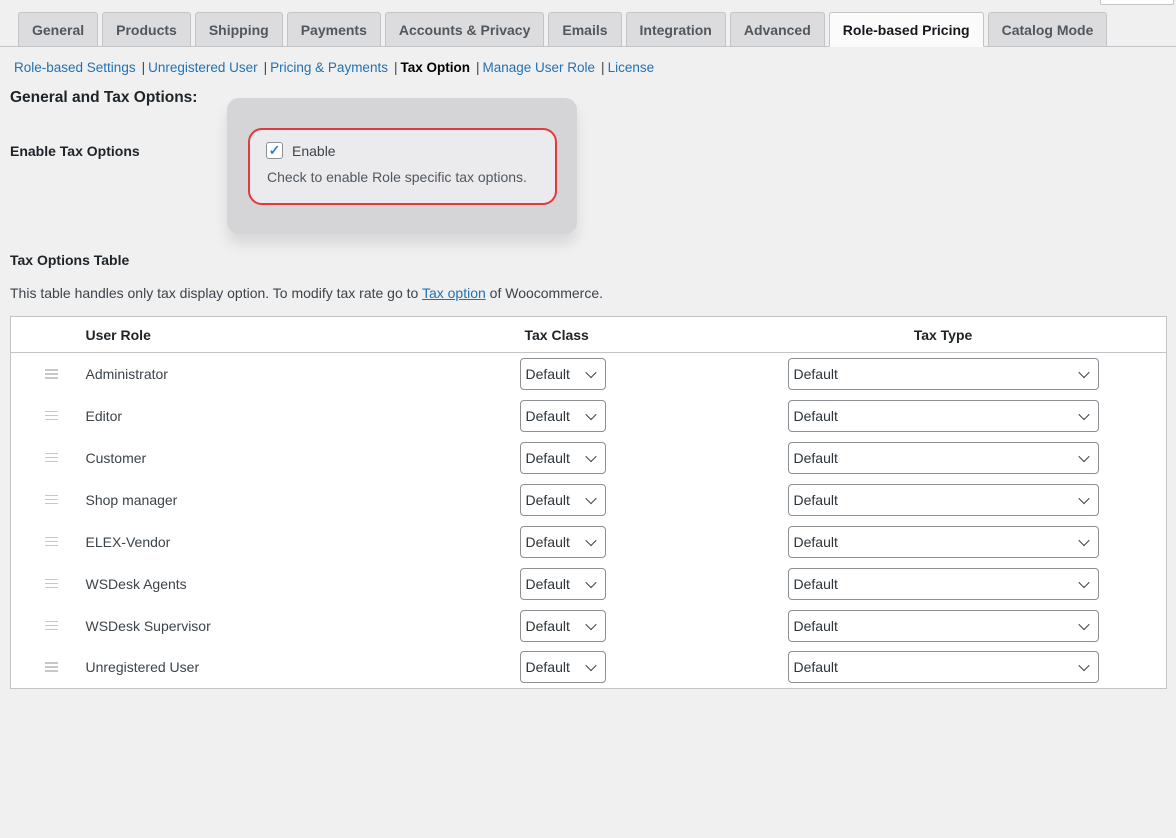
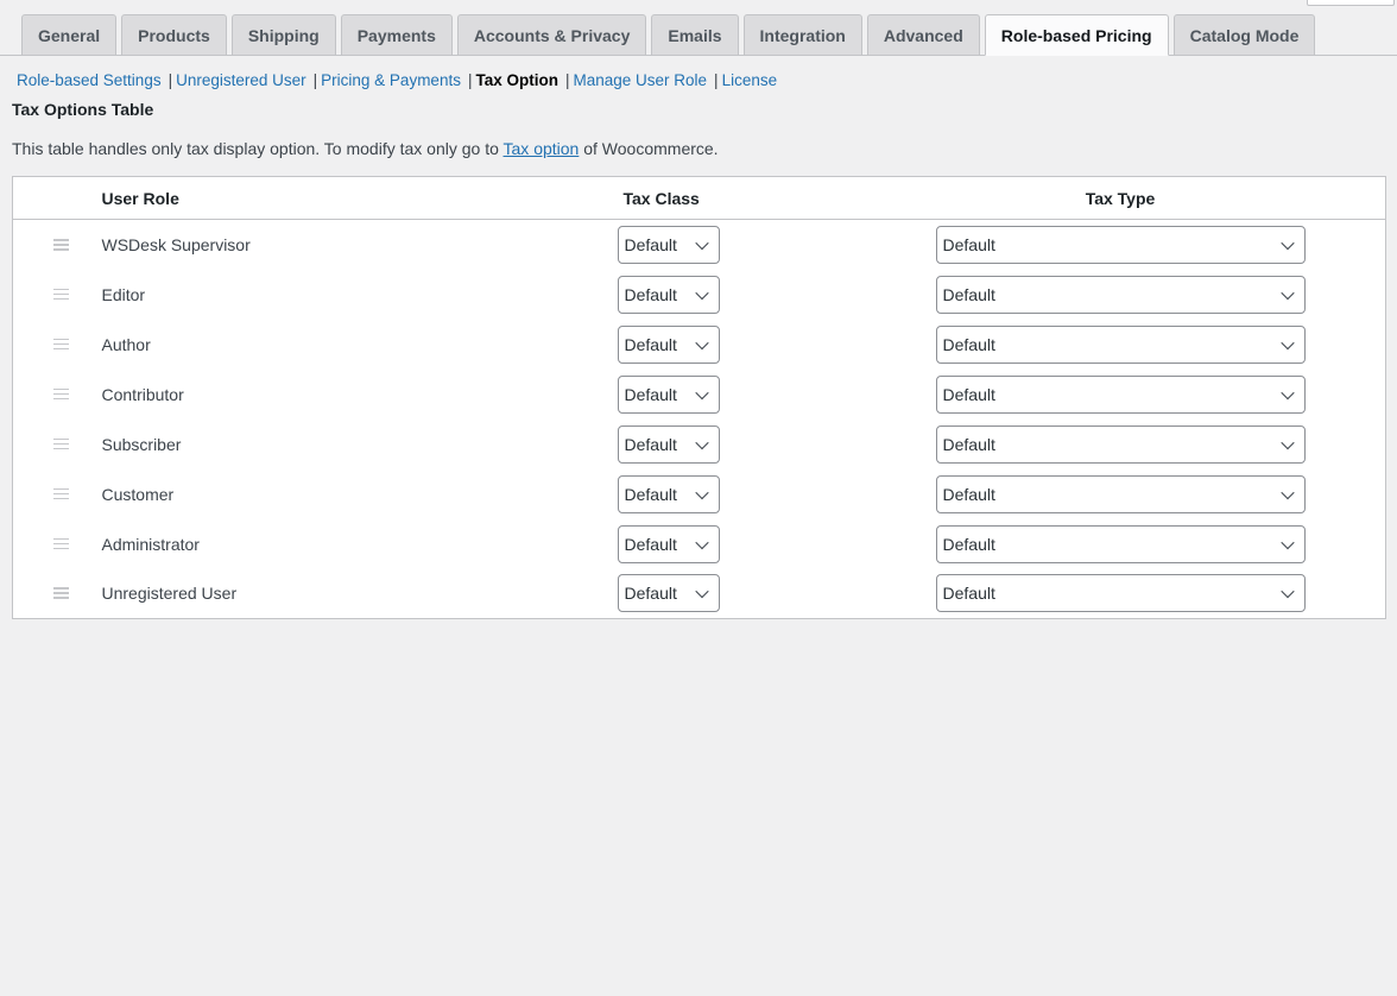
  General Products Shipping Payments Accounts & Privacy Emails Integration Advanced Role-based Pricing Catalog Mode
  Role-based Settings | Unregistered User | Pricing & Payments | Tax Option | Manage User Role | License
- General and Tax Options:
- Enable Tax Options
- ✓
- Enable
- Check to enable Role specific tax options.
  Tax Options Table
- This table handles only tax display option. To modify tax rate go to Tax option of Woocommerce.
+ This table handles only tax display option. To modify tax only go to Tax option of Woocommerce.
  	User Role	Tax Class	Tax Type
- 	Administrator	Default	Default
+ 	WSDesk Supervisor	Default	Default
  	Editor	Default	Default
+ 	Author	Default	Default
+ 	Contributor	Default	Default
+ 	Subscriber	Default	Default
  	Customer	Default	Default
- 	Shop manager	Default	Default
- 	ELEX-Vendor	Default	Default
- 	WSDesk Agents	Default	Default
- 	WSDesk Supervisor	Default	Default
+ 	Administrator	Default	Default
  	Unregistered User	Default	Default
